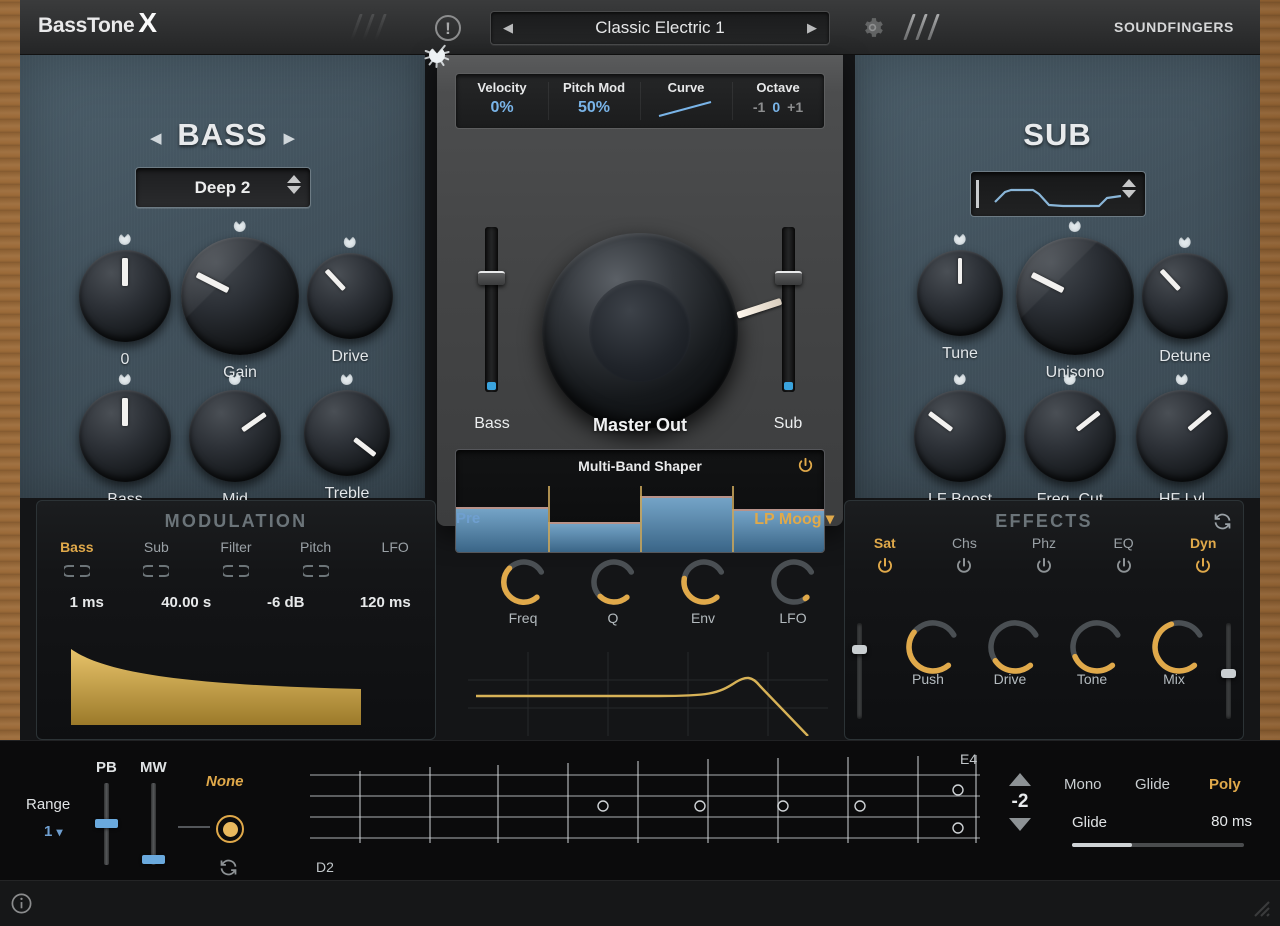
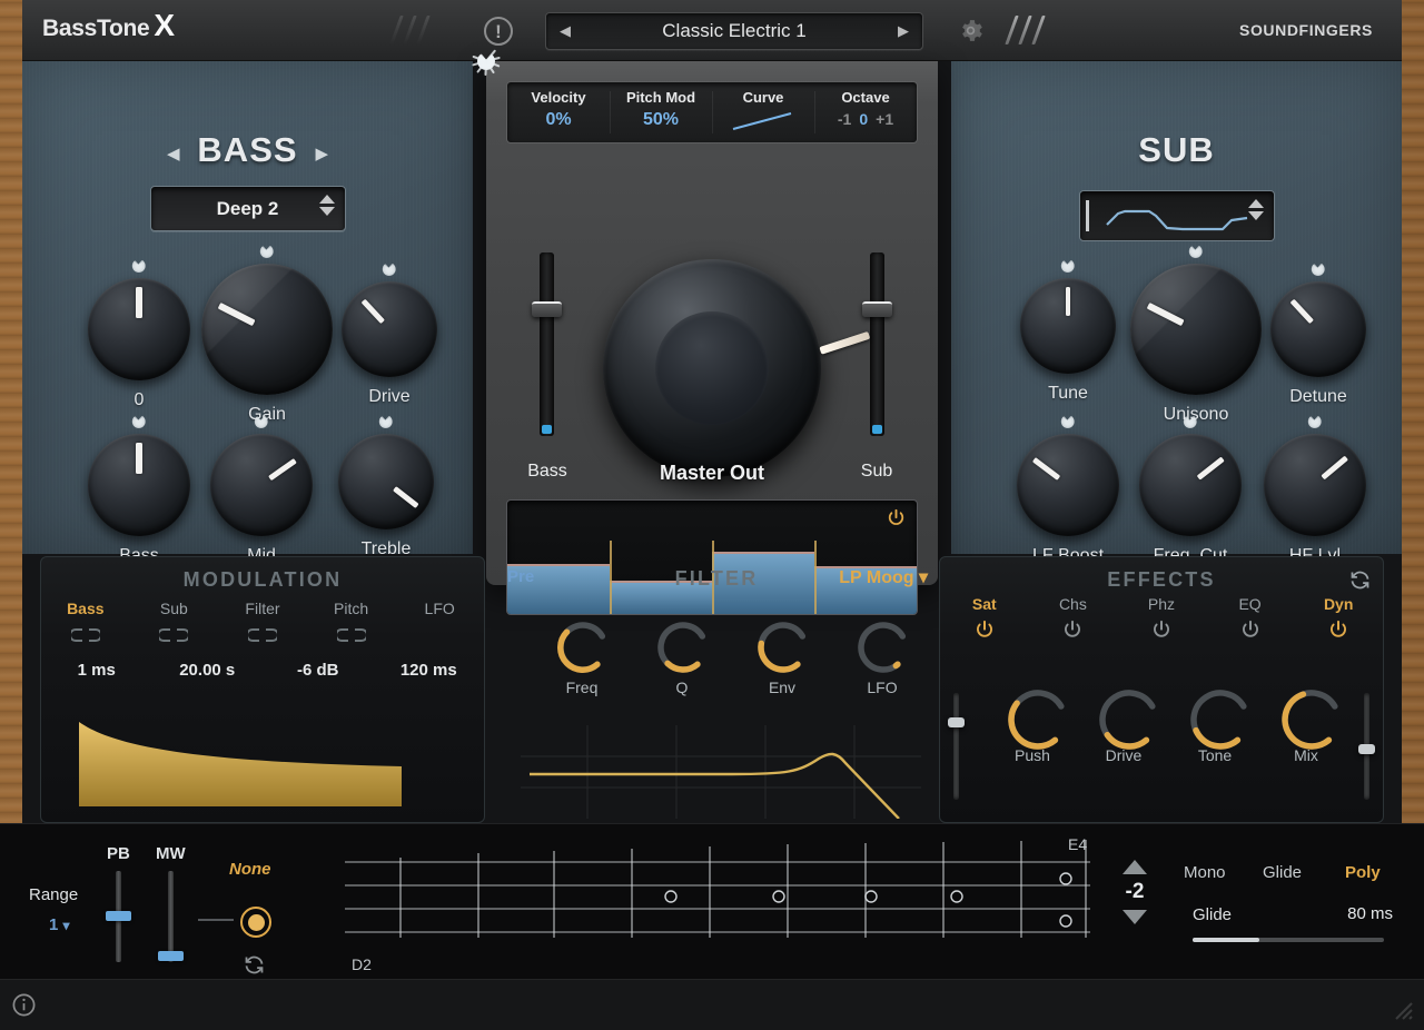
  BassTone
  X
  !
  ◀
  Classic Electric 1
  ▶
  SOUNDFINGERS
  BASS
  ◀
  ▶
  Deep 2
  0
  Gain
  Drive
  Treble
  SUB
  Tune
  Unisono
  Detune
  Velocity
  0%
  Pitch Mod
  50%
  Curve
  Octave
  -1
  0
  +1
  Bass
  Sub
  Master Out
- Multi-Band Shaper
  MODULATION
  Bass
  Sub
  Filter
  Pitch
  LFO
  1 ms
- 40.00 s
+ 20.00 s
  -6 dB
  120 ms
+ FILTER
  Pre
  LP Moog ▾
  Freq
  Q
  Env
  LFO
  EFFECTS
  Sat
  Chs
  Phz
  EQ
  Dyn
  Push
  Drive
  Tone
  Mix
  Range
  1 ▾
  PB
  MW
  None
  D2
  E4
  -2
  Mono
  Glide
  Poly
  Glide
  80 ms
